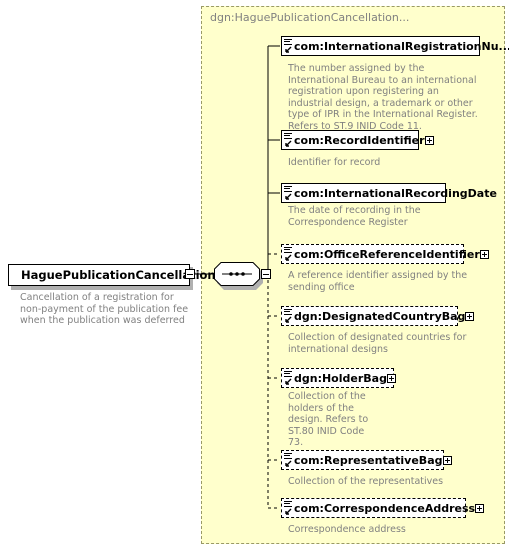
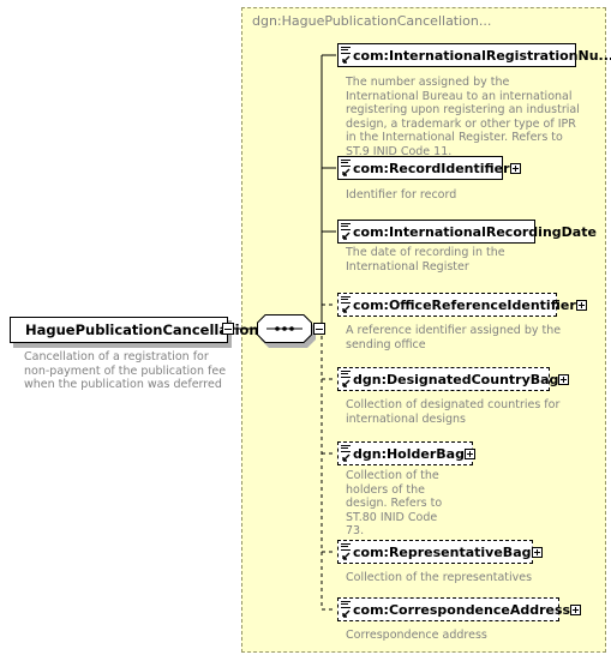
  dgn:HaguePublicationCancellation...
  HaguePublicationCancellion
  Cancellation of a registration for non-payment of the publication fee when the publication was deferred
  com:InternationalRegistrationNu..
- The number assigned by the International Bureau to an international registration upon registering an industrial design, a trademark or other type of IPR in the International Register. Refers to ST.9 INID Code 11.
+ The number assigned by the International Bureau to an international registering upon registering an industrial design, a trademark or other type of IPR in the International Register. Refers to ST.9 INID Code 11.
  com:RecordIdentifier
  Identifier for record
  com:InternationalRecordingDate
- The date of recording in the Correspondence Register
+ The date of recording in the International Register
  com:OfficeReferenceIdentifier
  A reference identifier assigned by the sending office
  dgn:DesignatedCountryBag
  Collection of designated countries for international designs
  dgn:HolderBag
  Collection of the holders of the design. Refers to ST.80 INID Code 73.
  com:RepresentativeBag
  Collection of the representatives
  com:CorrespondenceAddress
  Correspondence address
